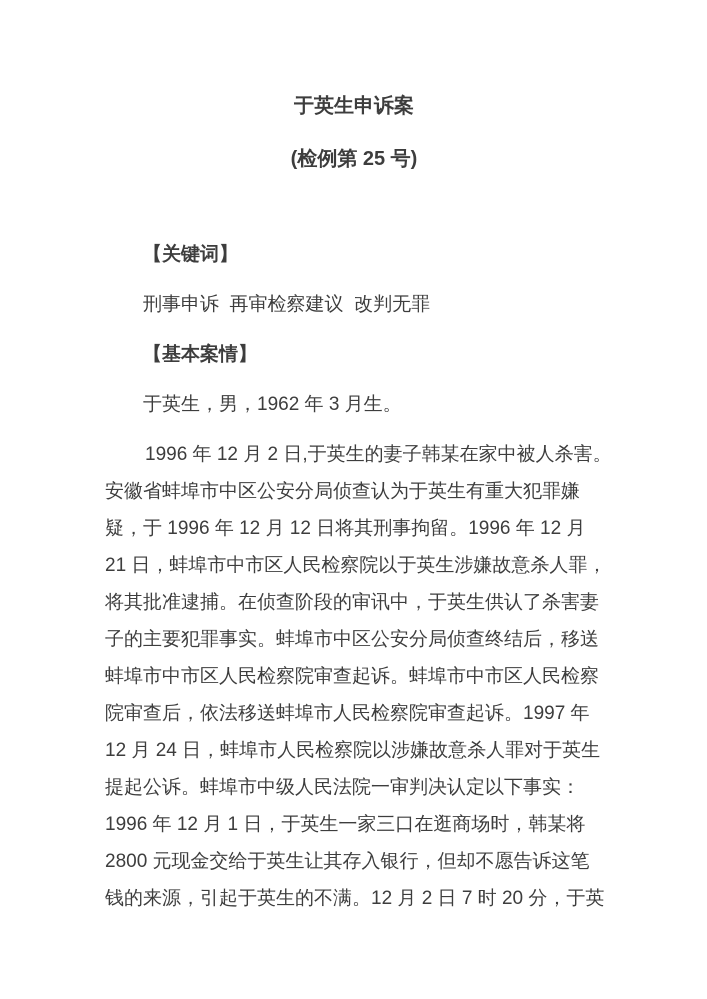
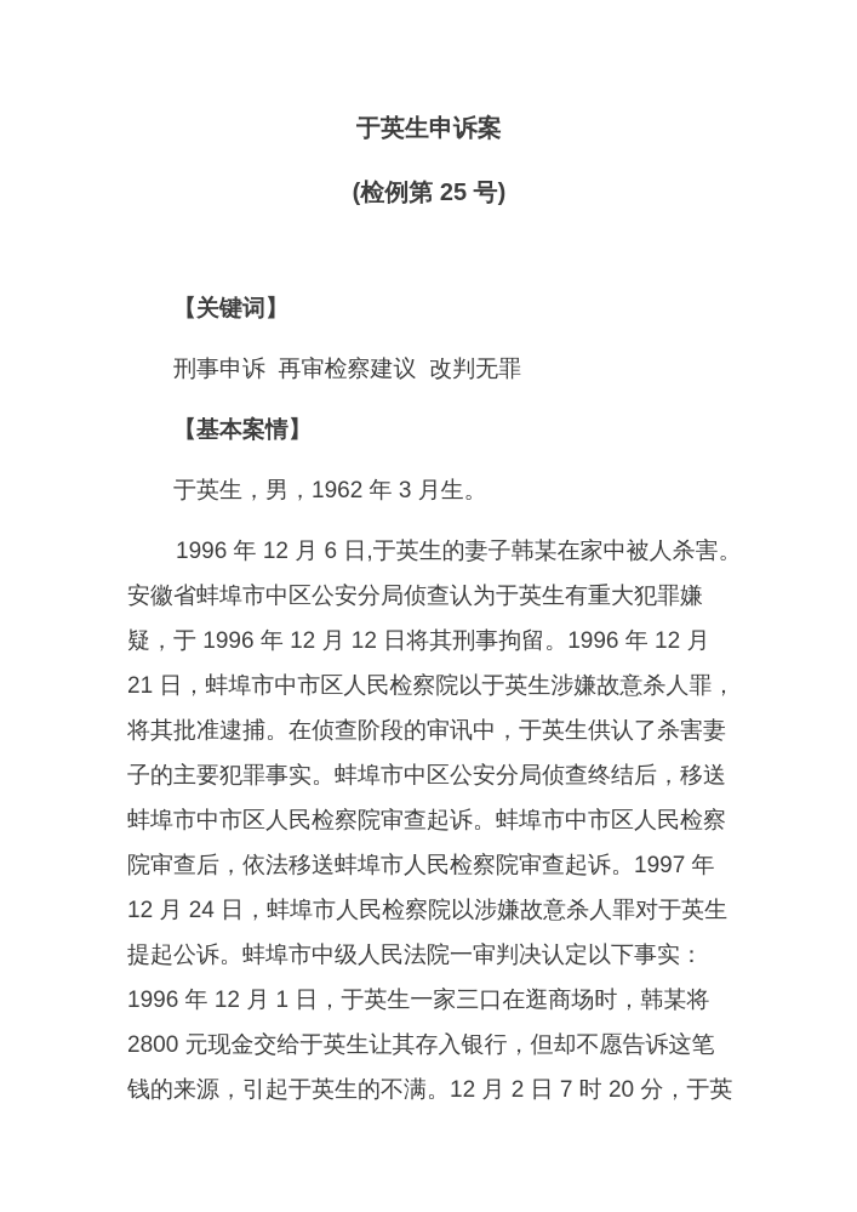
  于英生申诉案
  (检例第 25 号)
  【关键词】
  刑事申诉 再审检察建议 改判无罪
  【基本案情】
  于英生，男，1962 年 3 月生。
- 1996 年 12 月 2 日,于英生的妻子韩某在家中被人杀害。
+ 1996 年 12 月 6 日,于英生的妻子韩某在家中被人杀害。
  安徽省蚌埠市中区公安分局侦查认为于英生有重大犯罪嫌
  疑，于 1996 年 12 月 12 日将其刑事拘留。1996 年 12 月
  21 日，蚌埠市中市区人民检察院以于英生涉嫌故意杀人罪，
  将其批准逮捕。在侦查阶段的审讯中，于英生供认了杀害妻
  子的主要犯罪事实。蚌埠市中区公安分局侦查终结后，移送
  蚌埠市中市区人民检察院审查起诉。蚌埠市中市区人民检察
  院审查后，依法移送蚌埠市人民检察院审查起诉。1997 年
  12 月 24 日，蚌埠市人民检察院以涉嫌故意杀人罪对于英生
  提起公诉。蚌埠市中级人民法院一审判决认定以下事实：
  1996 年 12 月 1 日，于英生一家三口在逛商场时，韩某将
  2800 元现金交给于英生让其存入银行，但却不愿告诉这笔
  钱的来源，引起于英生的不满。12 月 2 日 7 时 20 分，于英
